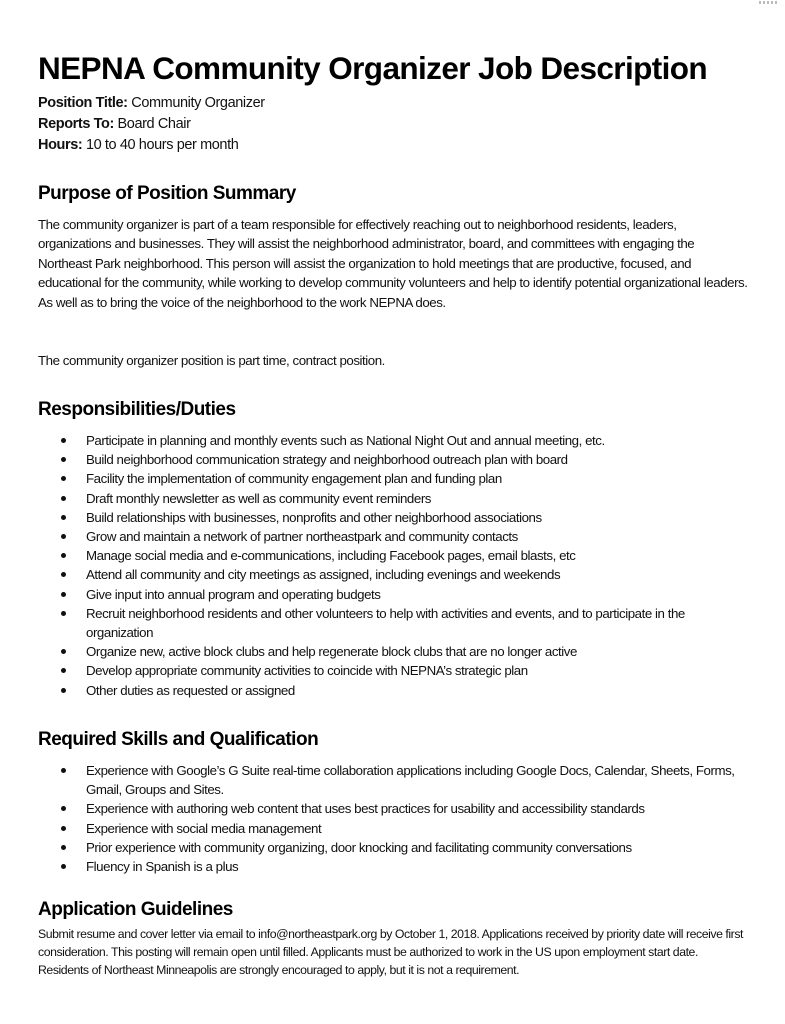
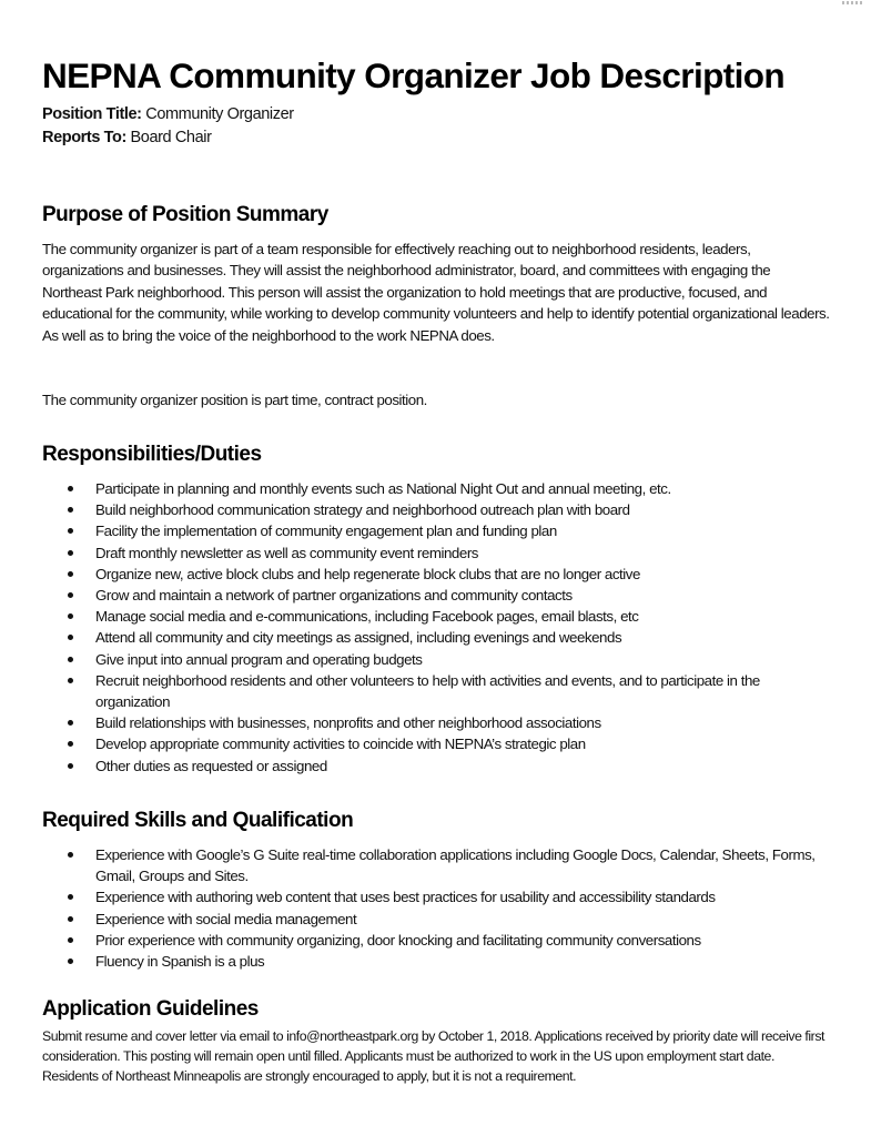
  NEPNA Community Organizer Job Description
  Position Title: Community Organizer
  Reports To: Board Chair
- Hours: 10 to 40 hours per month
  Purpose of Position Summary
  The community organizer is part of a team responsible for effectively reaching out to neighborhood residents, leaders, organizations and businesses. They will assist the neighborhood administrator, board, and committees with engaging the Northeast Park neighborhood. This person will assist the organization to hold meetings that are productive, focused, and educational for the community, while working to develop community volunteers and help to identify potential organizational leaders. As well as to bring the voice of the neighborhood to the work NEPNA does.
  The community organizer position is part time, contract position.
  Responsibilities/Duties
  Participate in planning and monthly events such as National Night Out and annual meeting, etc.
  Build neighborhood communication strategy and neighborhood outreach plan with board
  Facility the implementation of community engagement plan and funding plan
  Draft monthly newsletter as well as community event reminders
- Build relationships with businesses, nonprofits and other neighborhood associations
+ Organize new, active block clubs and help regenerate block clubs that are no longer active
- Grow and maintain a network of partner northeastpark and community contacts
+ Grow and maintain a network of partner organizations and community contacts
  Manage social media and e-communications, including Facebook pages, email blasts, etc
  Attend all community and city meetings as assigned, including evenings and weekends
  Give input into annual program and operating budgets
  Recruit neighborhood residents and other volunteers to help with activities and events, and to participate in the organization
- Organize new, active block clubs and help regenerate block clubs that are no longer active
+ Build relationships with businesses, nonprofits and other neighborhood associations
  Develop appropriate community activities to coincide with NEPNA’s strategic plan
  Other duties as requested or assigned
  Required Skills and Qualification
  Experience with Google’s G Suite real-time collaboration applications including Google Docs, Calendar, Sheets, Forms, Gmail, Groups and Sites.
  Experience with authoring web content that uses best practices for usability and accessibility standards
  Experience with social media management
  Prior experience with community organizing, door knocking and facilitating community conversations
  Fluency in Spanish is a plus
  Application Guidelines
  Submit resume and cover letter via email to info@northeastpark.org by October 1, 2018. Applications received by priority date will receive first consideration. This posting will remain open until filled. Applicants must be authorized to work in the US upon employment start date. Residents of Northeast Minneapolis are strongly encouraged to apply, but it is not a requirement.
